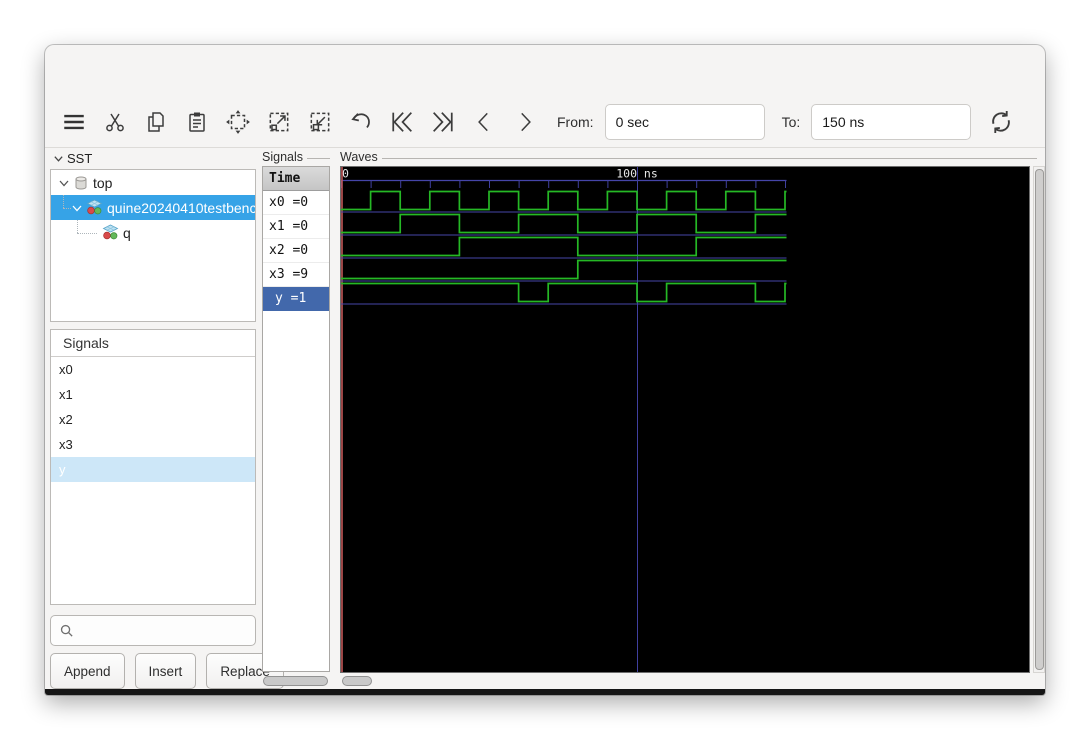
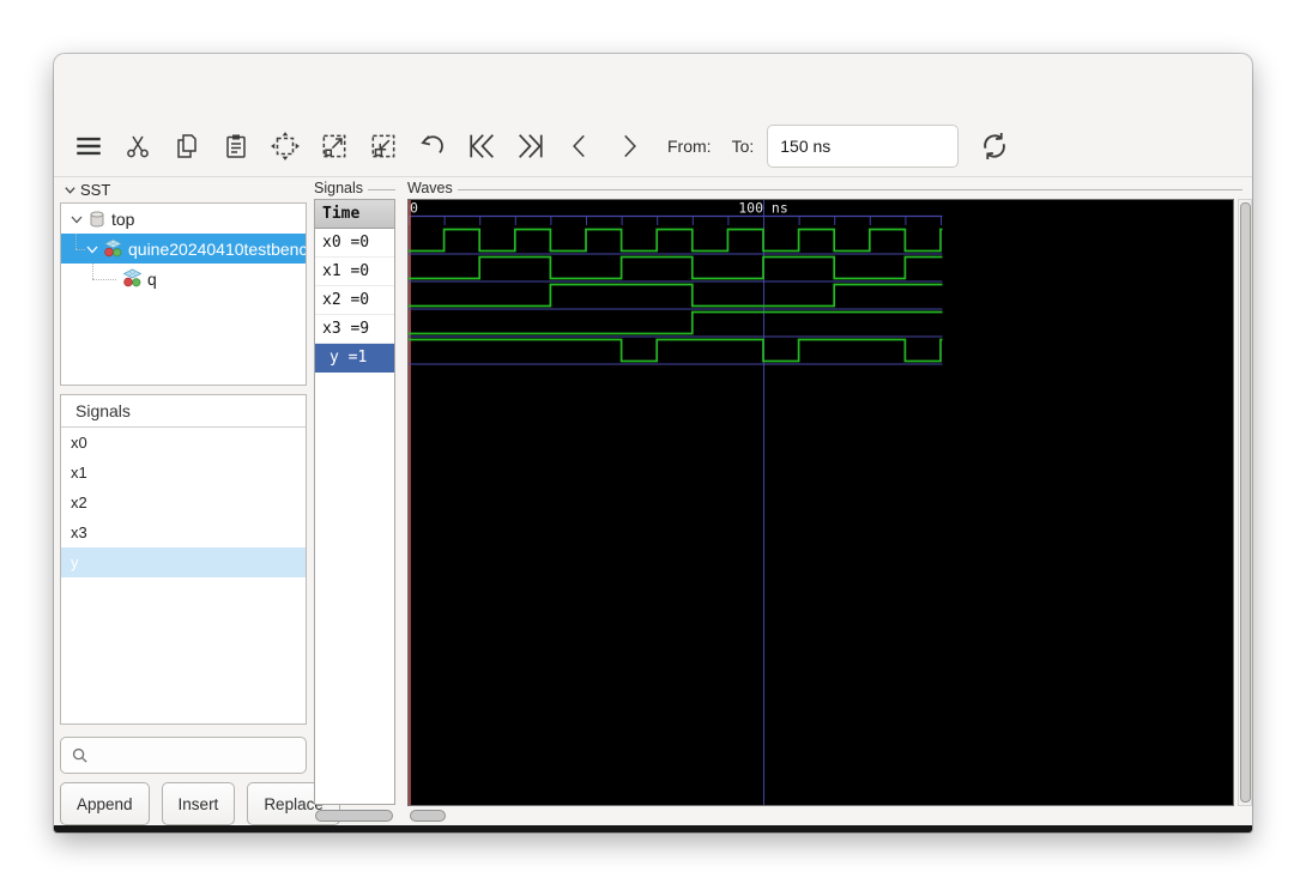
  From:
- 0 sec
  To:
  150 ns
  SST
  top
  quine20240410testbenc
  q
  Signals
  x0
  x1
  x2
  x3
  y
  Append
  Insert
  Replac
  Signals
  Time
  x0 =0
  x1 =0
  x2 =0
  x3 =9
  y =1
  Waves
  0
  100 ns
